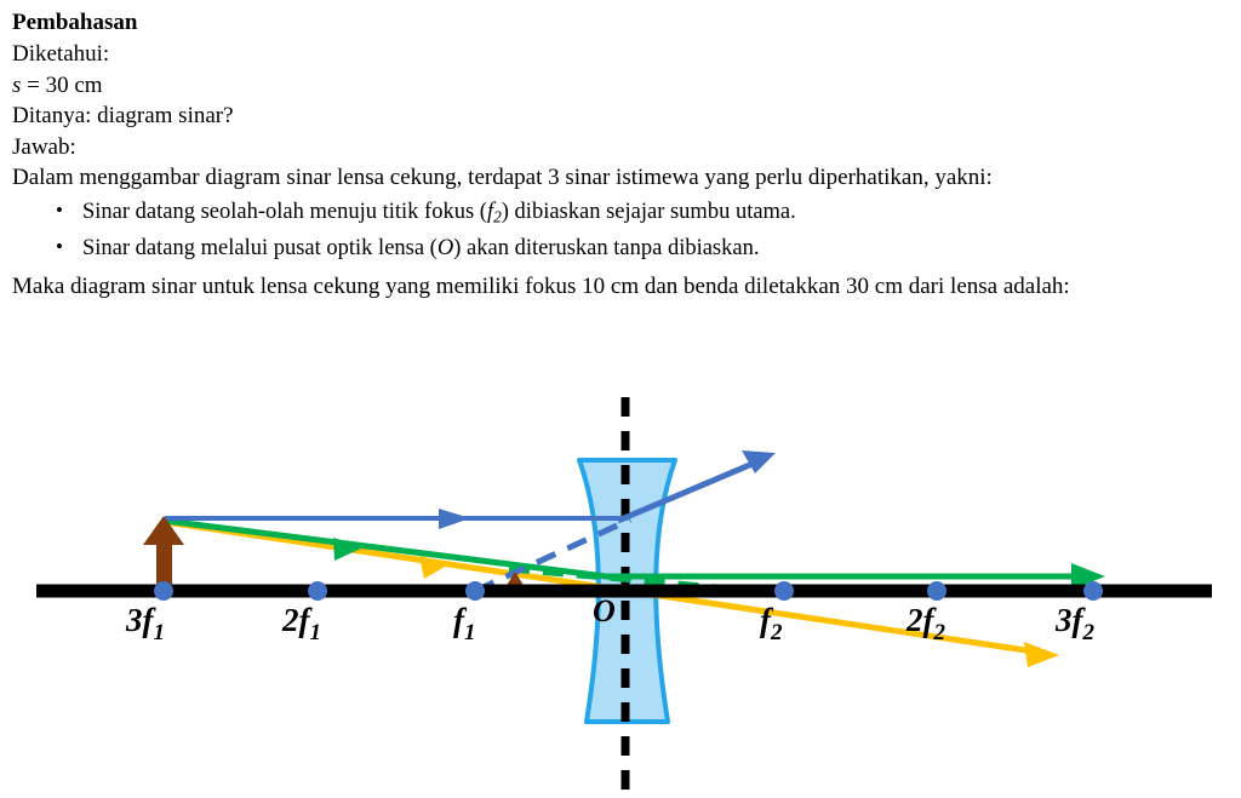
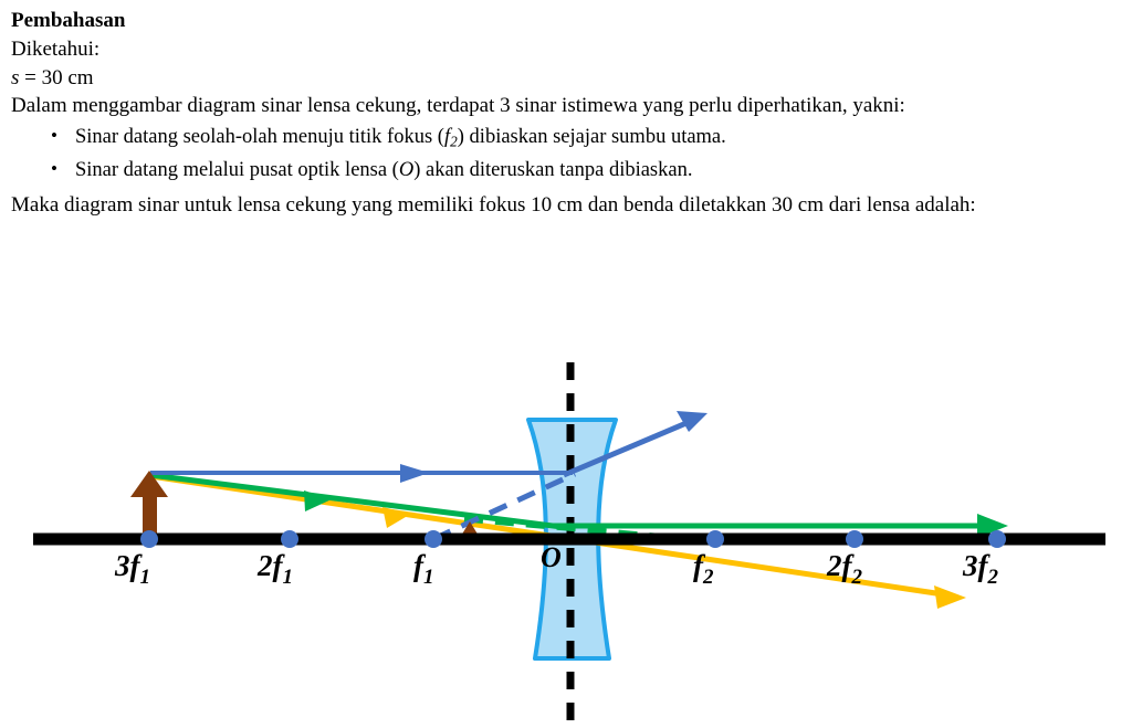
  Pembahasan
  Diketahui:
  s = 30 cm
- Ditanya: diagram sinar?
- Jawab:
  Dalam menggambar diagram sinar lensa cekung, terdapat 3 sinar istimewa yang perlu diperhatikan, yakni:
  Sinar datang seolah-olah menuju titik fokus (f2) dibiaskan sejajar sumbu utama.
  Sinar datang melalui pusat optik lensa (O) akan diteruskan tanpa dibiaskan.
  Maka diagram sinar untuk lensa cekung yang memiliki fokus 10 cm dan benda diletakkan 30 cm dari lensa adalah:
  3f1
  2f1
  f1
  f2
  2f2
  3f2
  O
